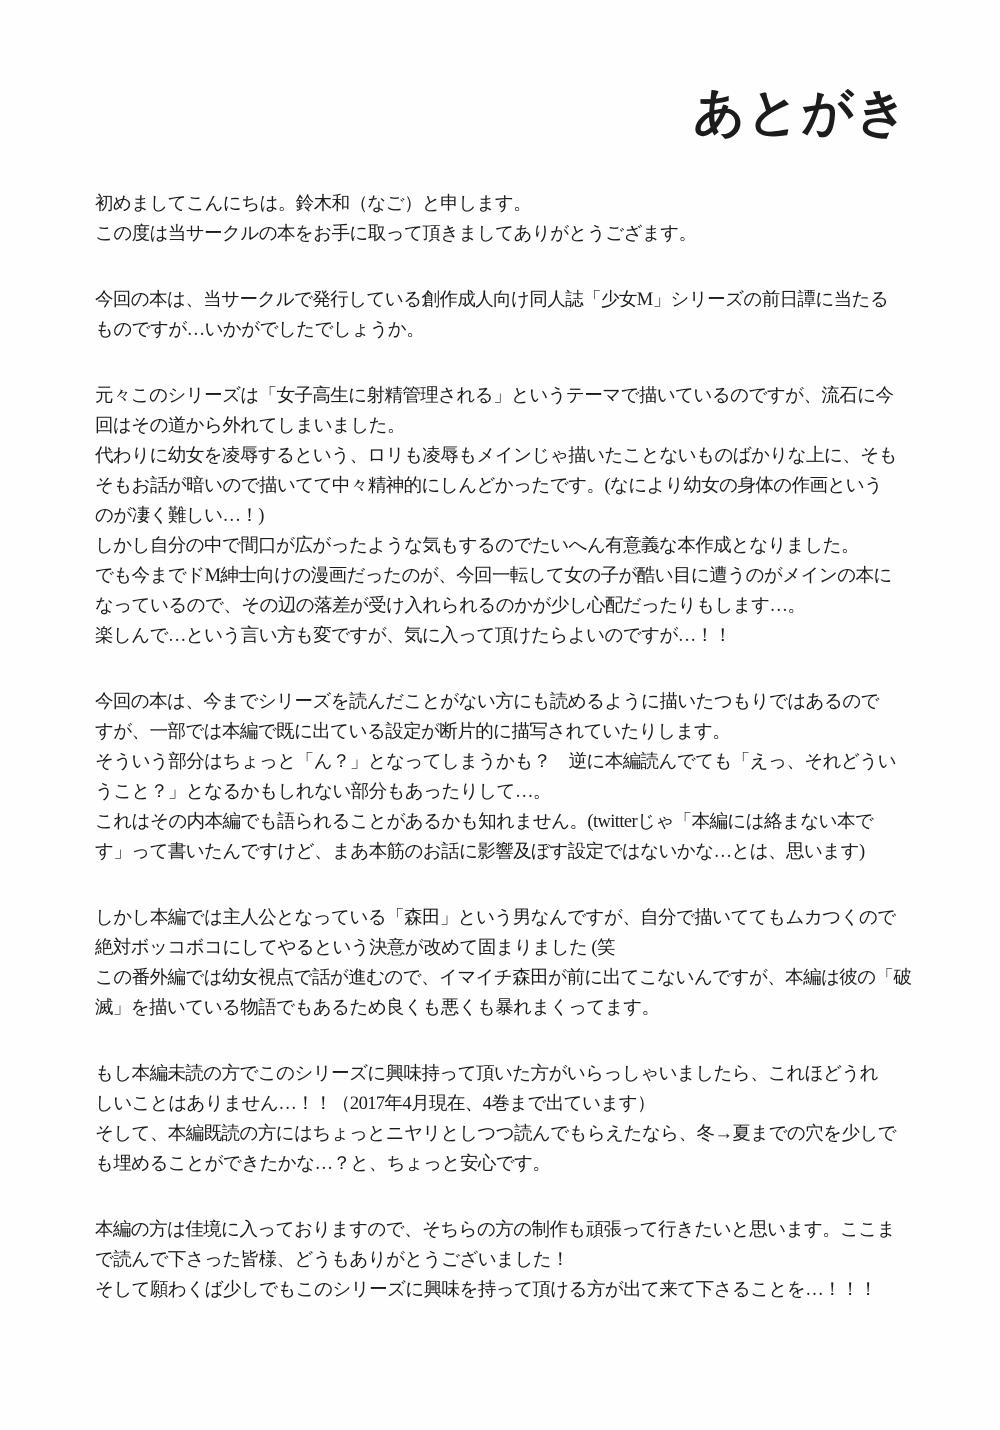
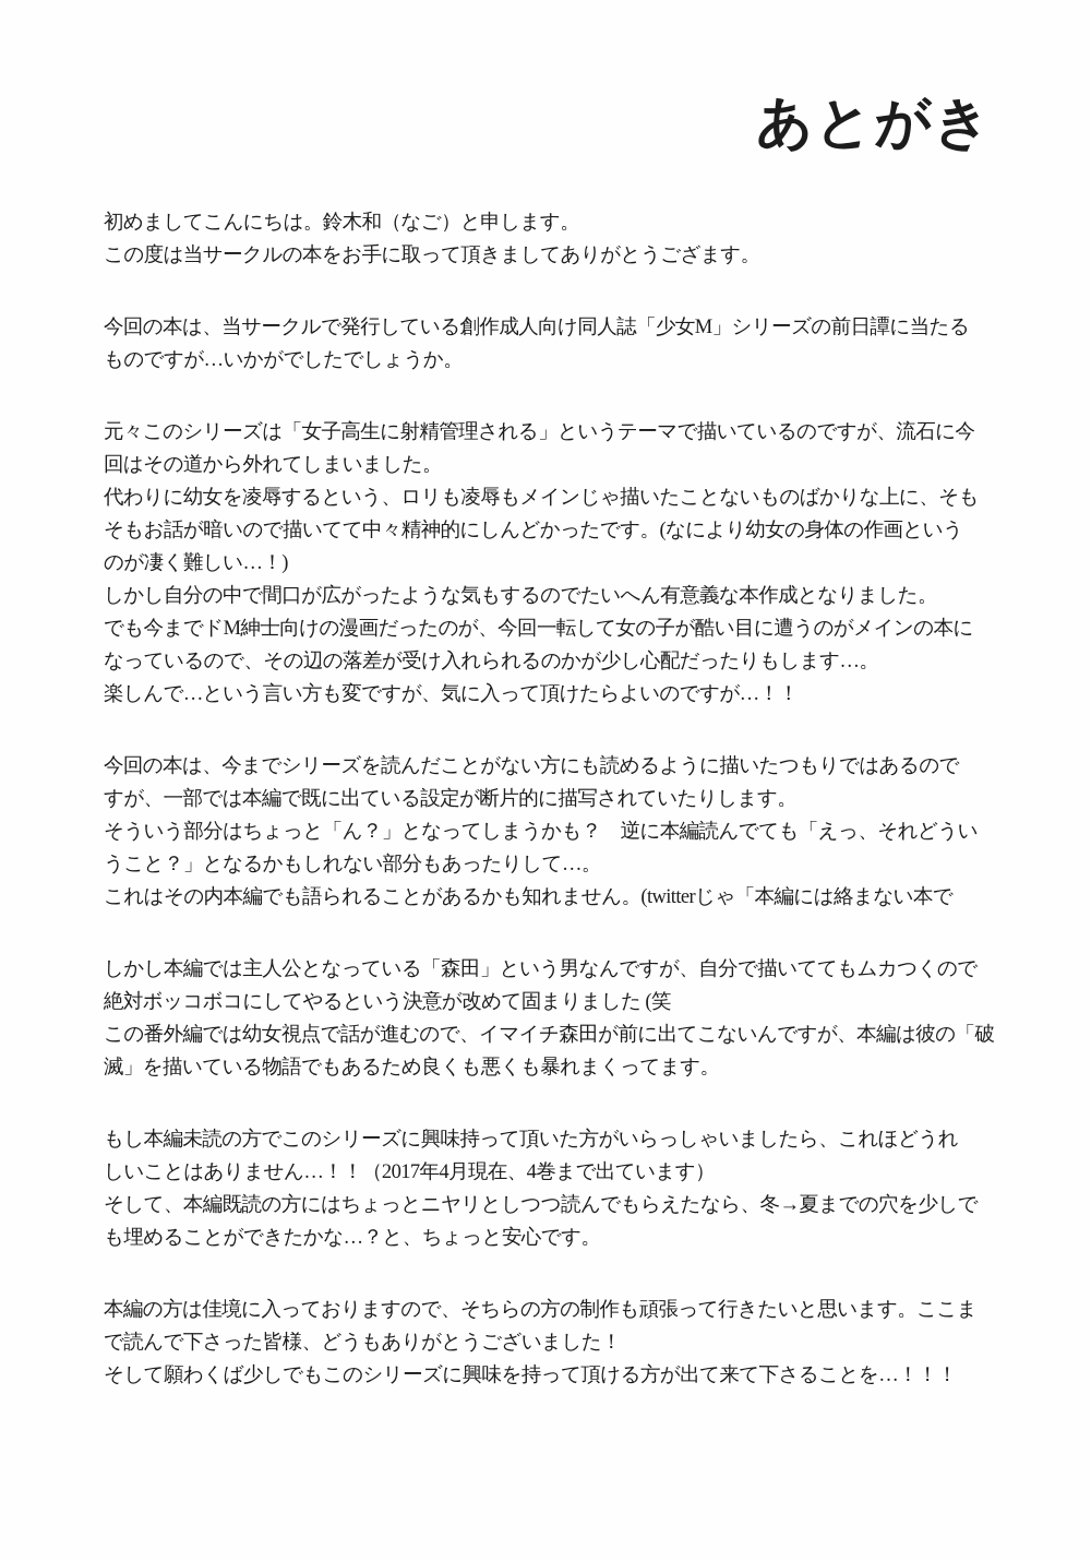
  あとがき
  初めましてこんにちは。鈴木和（なご）と申します。
  この度は当サークルの本をお手に取って頂きましてありがとうござます。
  今回の本は、当サークルで発行している創作成人向け同人誌「少女M」シリーズの前日譚に当たる
  ものですが…いかがでしたでしょうか。
  元々このシリーズは「女子高生に射精管理される」というテーマで描いているのですが、流石に今
  回はその道から外れてしまいました。
  代わりに幼女を凌辱するという、ロリも凌辱もメインじゃ描いたことないものばかりな上に、そも
  そもお話が暗いので描いてて中々精神的にしんどかったです。(なにより幼女の身体の作画という
  のが凄く難しい…！)
  しかし自分の中で間口が広がったような気もするのでたいへん有意義な本作成となりました。
  でも今までドM紳士向けの漫画だったのが、今回一転して女の子が酷い目に遭うのがメインの本に
  なっているので、その辺の落差が受け入れられるのかが少し心配だったりもします…。
  楽しんで…という言い方も変ですが、気に入って頂けたらよいのですが…！！
  今回の本は、今までシリーズを読んだことがない方にも読めるように描いたつもりではあるので
  すが、一部では本編で既に出ている設定が断片的に描写されていたりします。
  そういう部分はちょっと「ん？」となってしまうかも？ 逆に本編読んでても「えっ、それどうい
  うこと？」となるかもしれない部分もあったりして…。
  これはその内本編でも語られることがあるかも知れません。(twitterじゃ「本編には絡まない本で
- す」って書いたんですけど、まあ本筋のお話に影響及ぼす設定ではないかな…とは、思います)
  しかし本編では主人公となっている「森田」という男なんですが、自分で描いててもムカつくので
  絶対ボッコボコにしてやるという決意が改めて固まりました (笑
  この番外編では幼女視点で話が進むので、イマイチ森田が前に出てこないんですが、本編は彼の「破
  滅」を描いている物語でもあるため良くも悪くも暴れまくってます。
  もし本編未読の方でこのシリーズに興味持って頂いた方がいらっしゃいましたら、これほどうれ
  しいことはありません…！！（2017年4月現在、4巻まで出ています）
  そして、本編既読の方にはちょっとニヤリとしつつ読んでもらえたなら、冬→夏までの穴を少しで
  も埋めることができたかな…？と、ちょっと安心です。
  本編の方は佳境に入っておりますので、そちらの方の制作も頑張って行きたいと思います。ここま
  で読んで下さった皆様、どうもありがとうございました！
  そして願わくば少しでもこのシリーズに興味を持って頂ける方が出て来て下さることを…！！！
